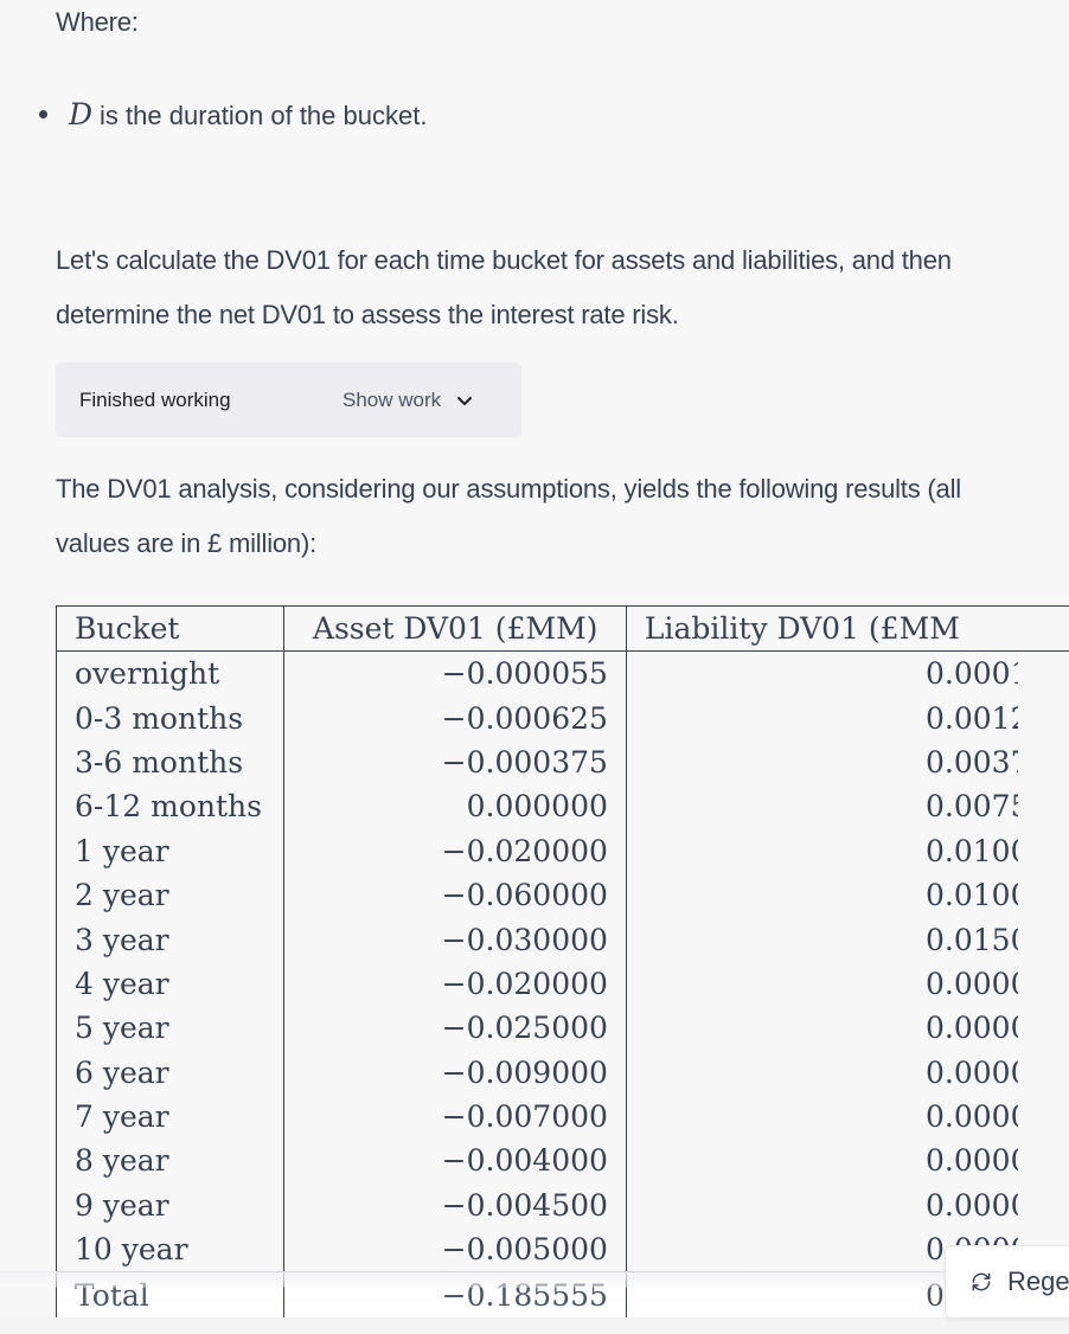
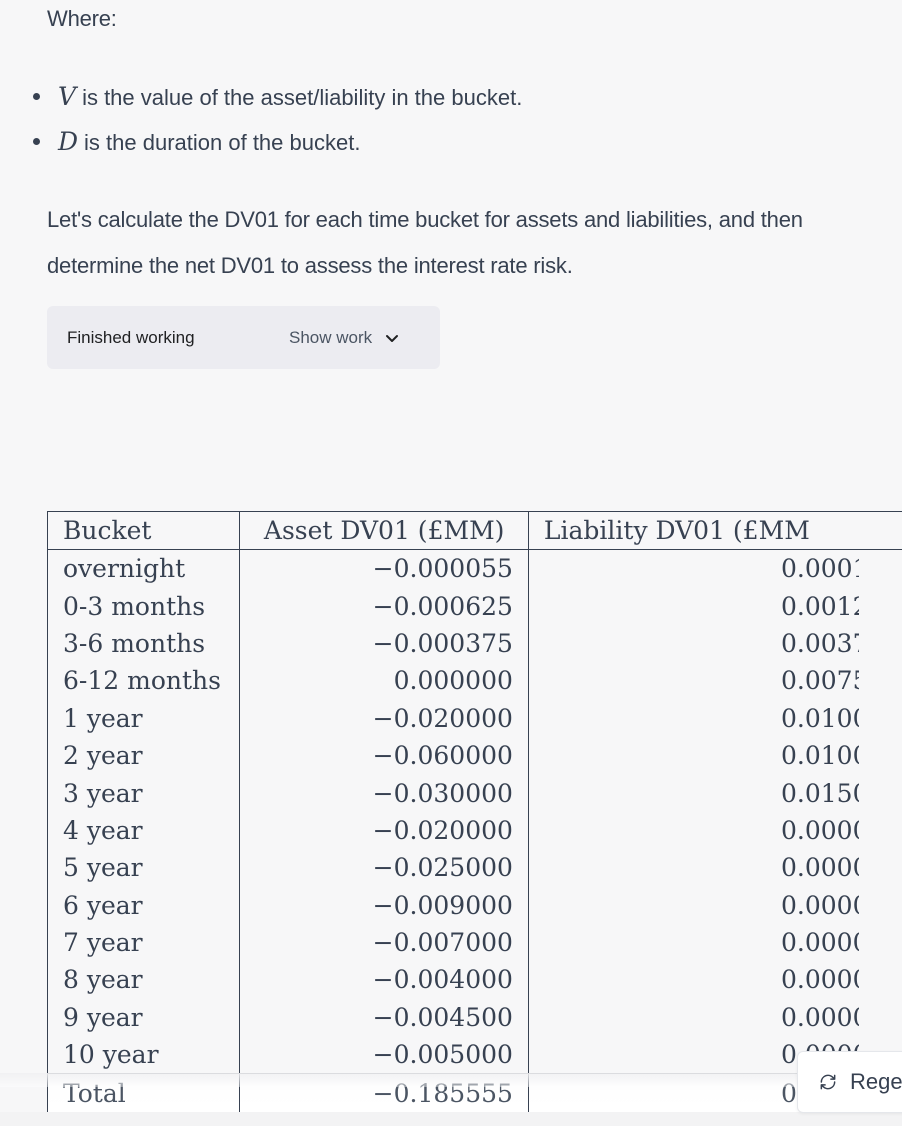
  Where:
+ V is the value of the asset/liability in the bucket.
  D is the duration of the bucket.
  Let's calculate the DV01 for each time bucket for assets and liabilities, and then determine the net DV01 to assess the interest rate risk.
  Finished working
  Show work
- The DV01 analysis, considering our assumptions, yields the following results (all values are in £ million):
  Bucket	Asset DV01 (£MM)	Liability DV01 (£MM
  overnight	−0.000055	0.000
  0-3 months	−0.000625	0.001
  3-6 months	−0.000375	0.003
  6-12 months	0.000000	0.007
  1 year	−0.020000	0.010
  2 year	−0.060000	0.010
  3 year	−0.030000	0.015
  4 year	−0.020000	0.000
  5 year	−0.025000	0.000
  6 year	−0.009000	0.000
  7 year	−0.007000	0.000
  8 year	−0.004000	0.000
  9 year	−0.004500	0.000
  10 year	−0.005000	0
  Total	−0.185555	0
  Rege
